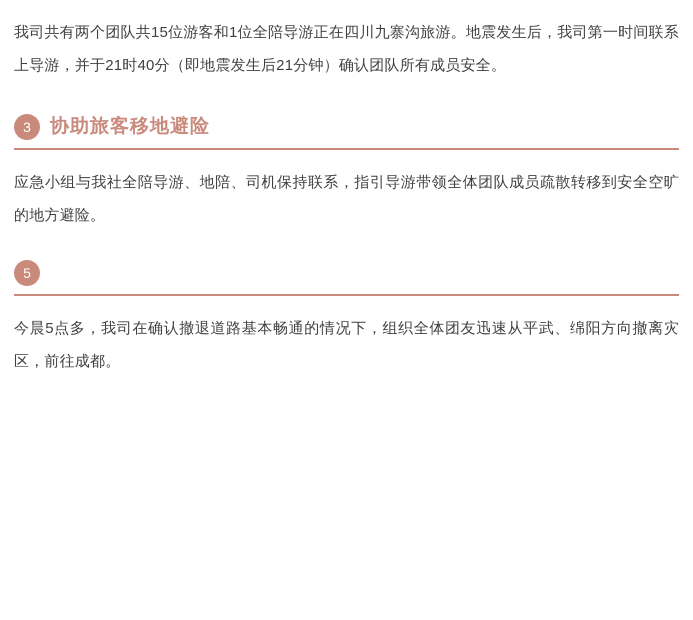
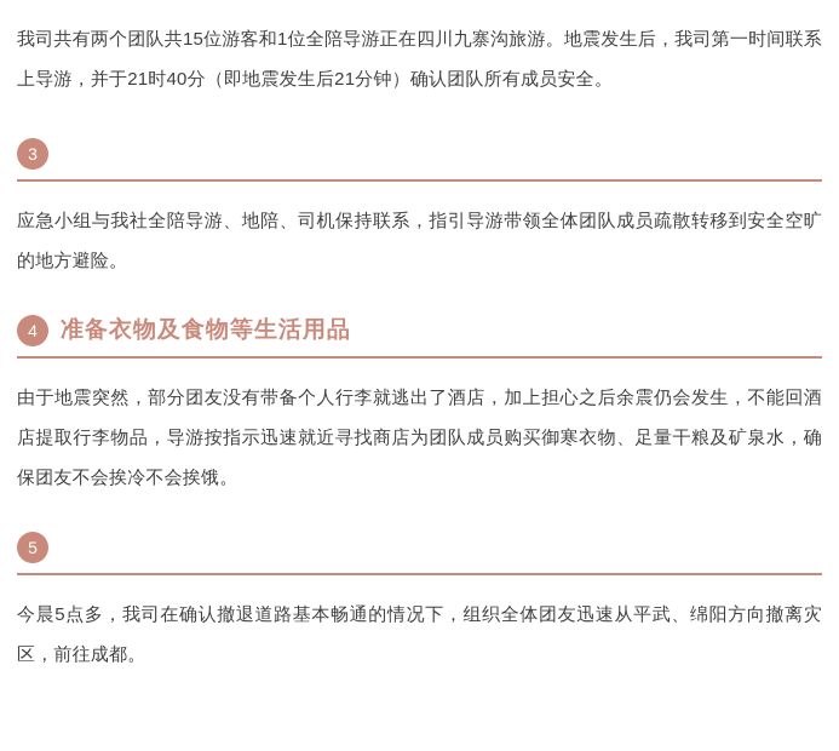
  我司共有两个团队共15位游客和1位全陪导游正在四川九寨沟旅游。地震发生后，我司第一时间联系上导游，并于21时40分（即地震发生后21分钟）确认团队所有成员安全。
  3
- 协助旅客移地避险
  应急小组与我社全陪导游、地陪、司机保持联系，指引导游带领全体团队成员疏散转移到安全空旷的地方避险。
+ 4
+ 准备衣物及食物等生活用品
+ 由于地震突然，部分团友没有带备个人行李就逃出了酒店，加上担心之后余震仍会发生，不能回酒店提取行李物品，导游按指示迅速就近寻找商店为团队成员购买御寒衣物、足量干粮及矿泉水，确保团友不会挨冷不会挨饿。
  5
  今晨5点多，我司在确认撤退道路基本畅通的情况下，组织全体团友迅速从平武、绵阳方向撤离灾区，前往成都。
